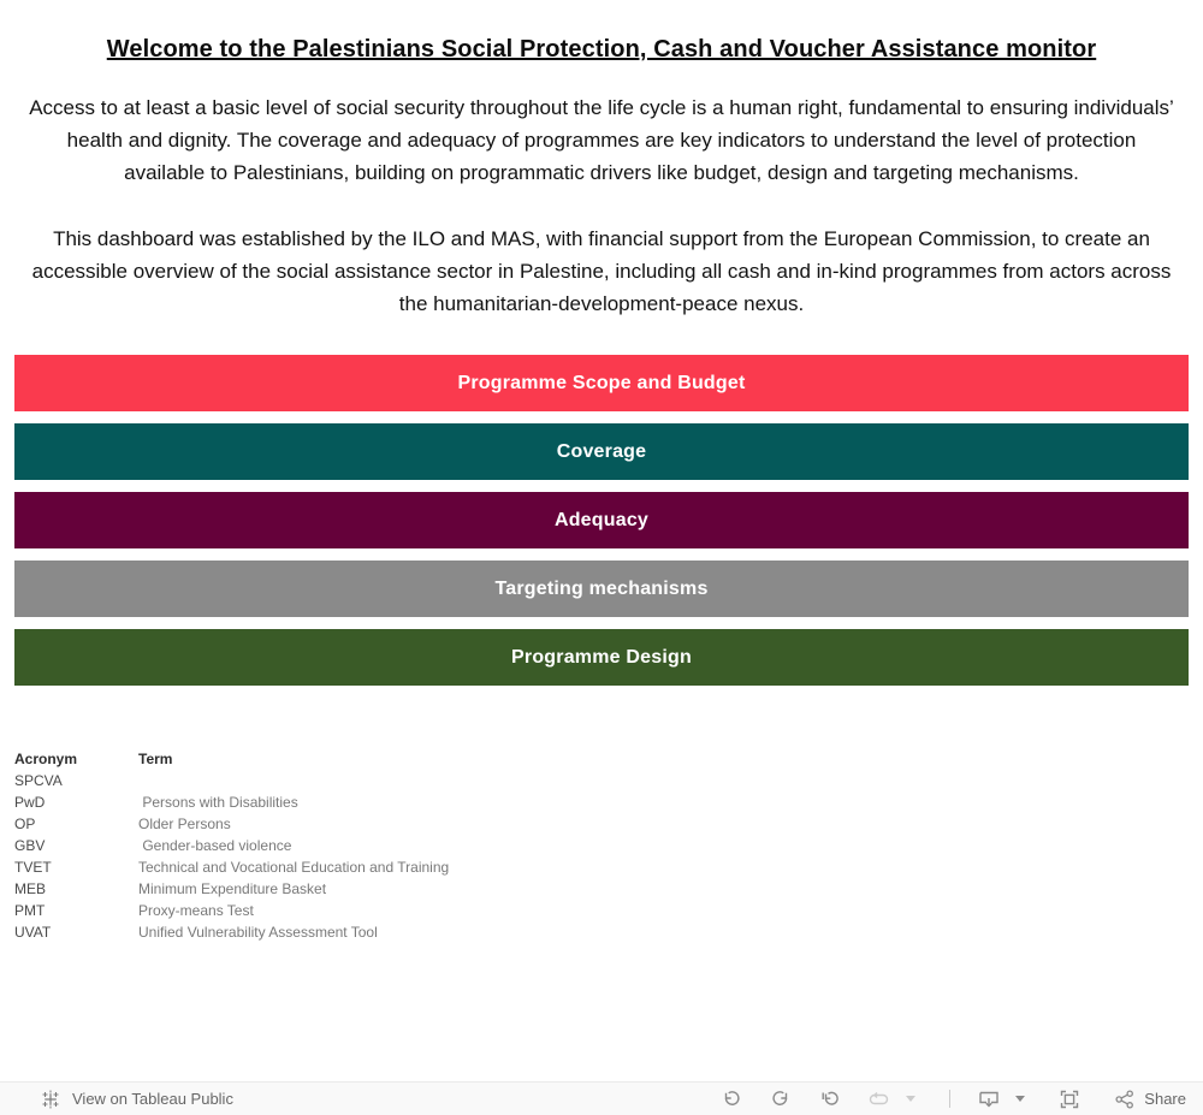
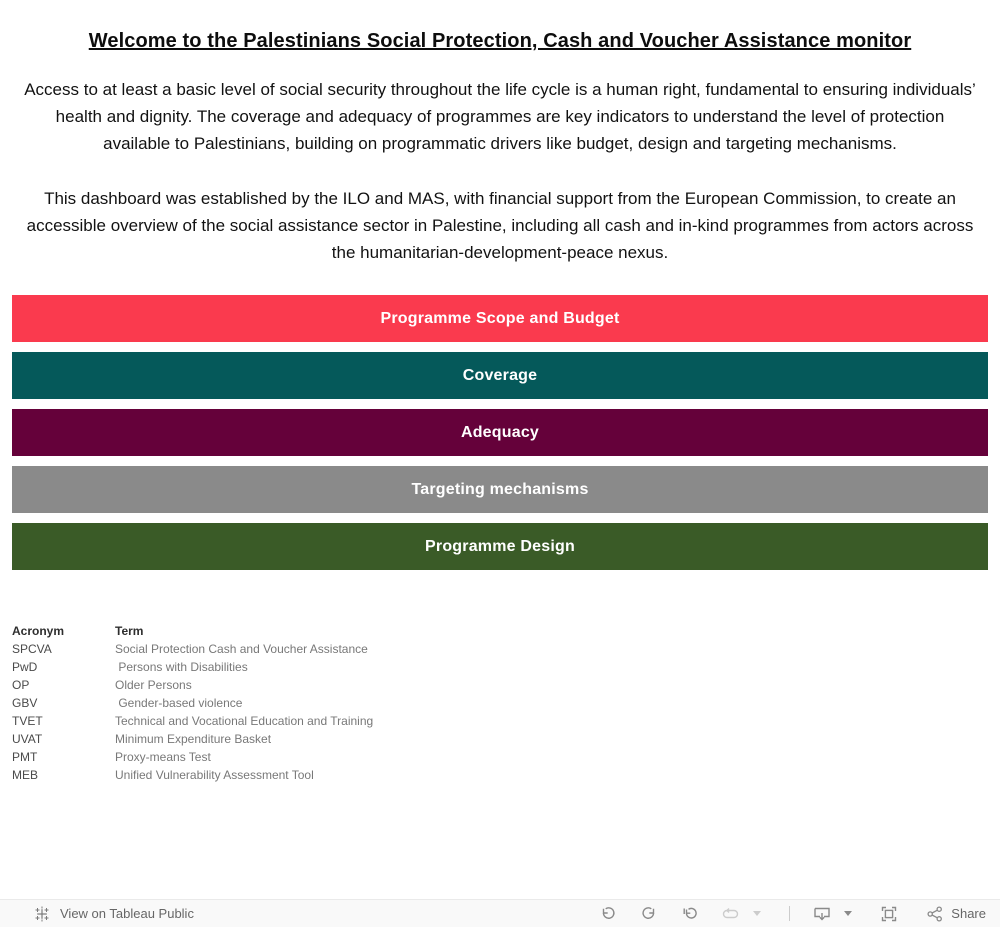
  Welcome to the Palestinians Social Protection, Cash and Voucher Assistance monitor
  Access to at least a basic level of social security throughout the life cycle is a human right, fundamental to ensuring individuals’ health and dignity. The coverage and adequacy of programmes are key indicators to understand the level of protection available to Palestinians, building on programmatic drivers like budget, design and targeting mechanisms.
  This dashboard was established by the ILO and MAS, with financial support from the European Commission, to create an accessible overview of the social assistance sector in Palestine, including all cash and in-kind programmes from actors across the humanitarian-development-peace nexus.
  Programme Scope and Budget
  Coverage
  Adequacy
  Targeting mechanisms
  Programme Design
  Acronym
  Term
  SPCVA
+ Social Protection Cash and Voucher Assistance
  PwD
  Persons with Disabilities
  OP
  Older Persons
  GBV
  Gender-based violence
  TVET
  Technical and Vocational Education and Training
- MEB
+ UVAT
  Minimum Expenditure Basket
  PMT
  Proxy-means Test
- UVAT
+ MEB
  Unified Vulnerability Assessment Tool
  View on Tableau Public
  Share
